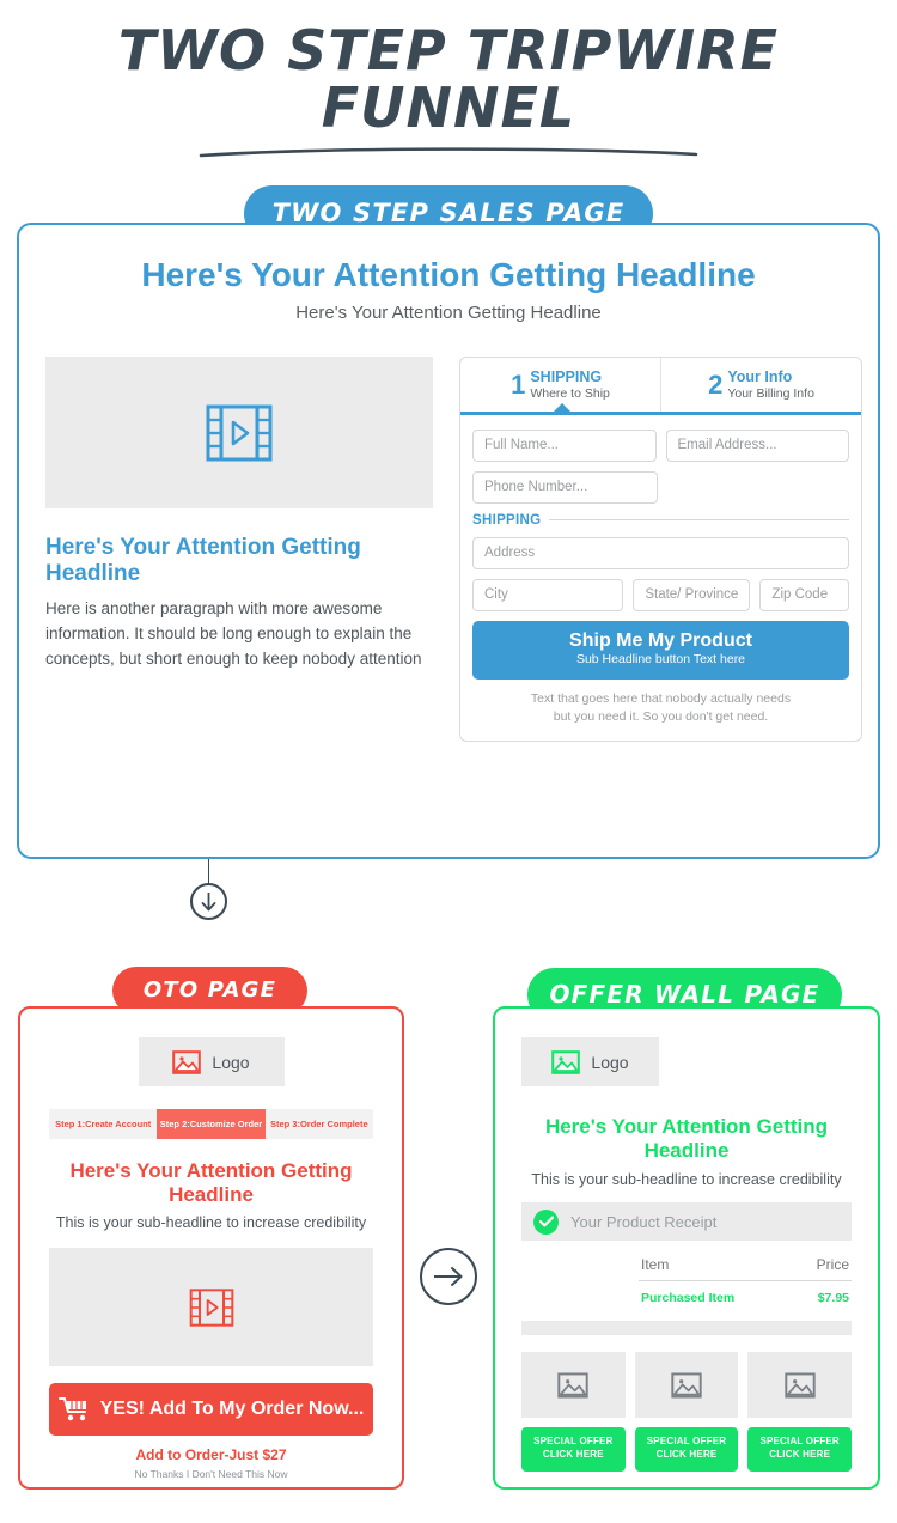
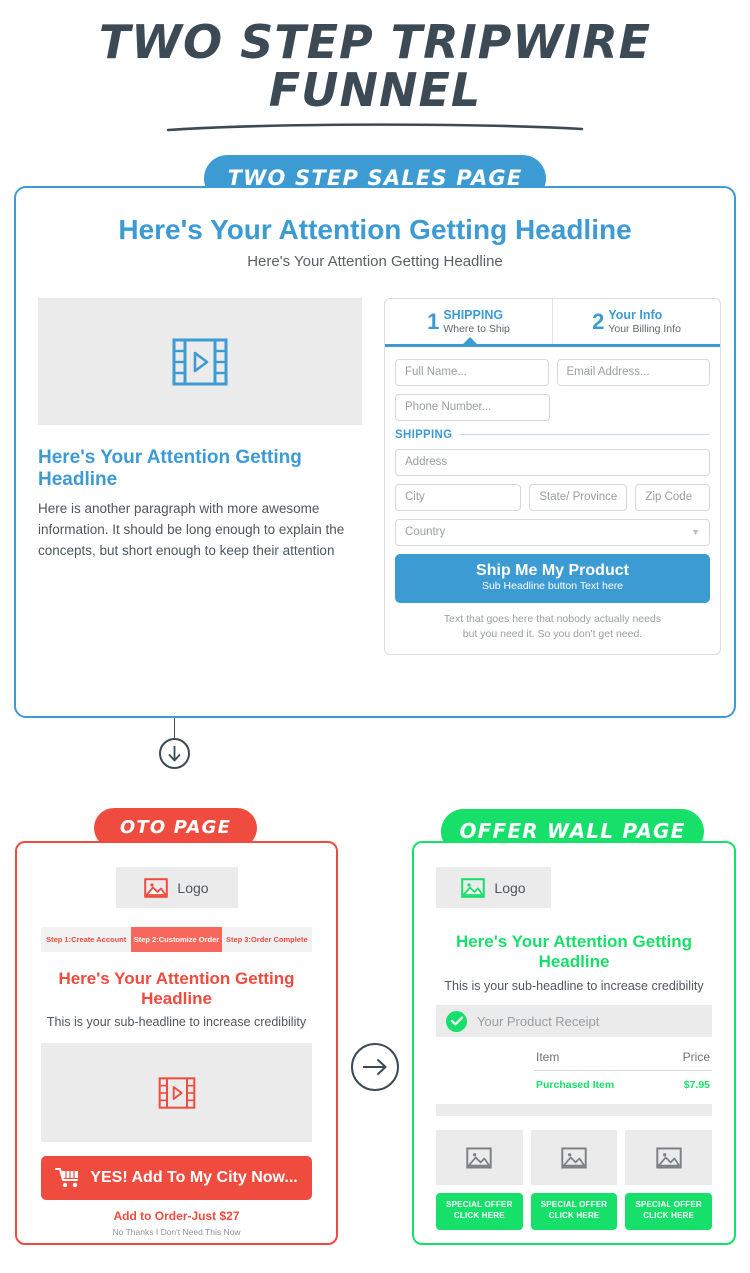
  TWO STEP TRIPWIRE FUNNEL
  TWO STEP SALES PAGE
  Here's Your Attention Getting Headline
  Here's Your Attention Getting Headline
  Here's Your Attention Getting Headline
- Here is another paragraph with more awesome information. It should be long enough to explain the concepts, but short enough to keep nobody attention
+ Here is another paragraph with more awesome information. It should be long enough to explain the concepts, but short enough to keep their attention
  1
  SHIPPING
  Where to Ship
  2
  Your Info
  Your Billing Info
  Full Name...
  Email Address...
  Phone Number...
  SHIPPING
  Address
  City
  State/ Province
  Zip Code
+ Country
+ ▼
  Ship Me My Product
  Sub Headline button Text here
  Text that goes here that nobody actually needs
  but you need it. So you don't get need.
  OTO PAGE
  OFFER WALL PAGE
  Logo
  Step 1:Create Account
  Step 2:Customize Order
  Step 3:Order Complete
  Here's Your Attention Getting Headline
  This is your sub-headline to increase credibility
- YES! Add To My Order Now...
+ YES! Add To My City Now...
  Add to Order-Just $27
  No Thanks I Don't Need This Now
  Logo
  Here's Your Attention Getting Headline
  This is your sub-headline to increase credibility
  Your Product Receipt
  Item
  Price
  Purchased Item
  $7.95
  SPECIAL OFFER
  CLICK HERE
  SPECIAL OFFER
  CLICK HERE
  SPECIAL OFFER
  CLICK HERE
